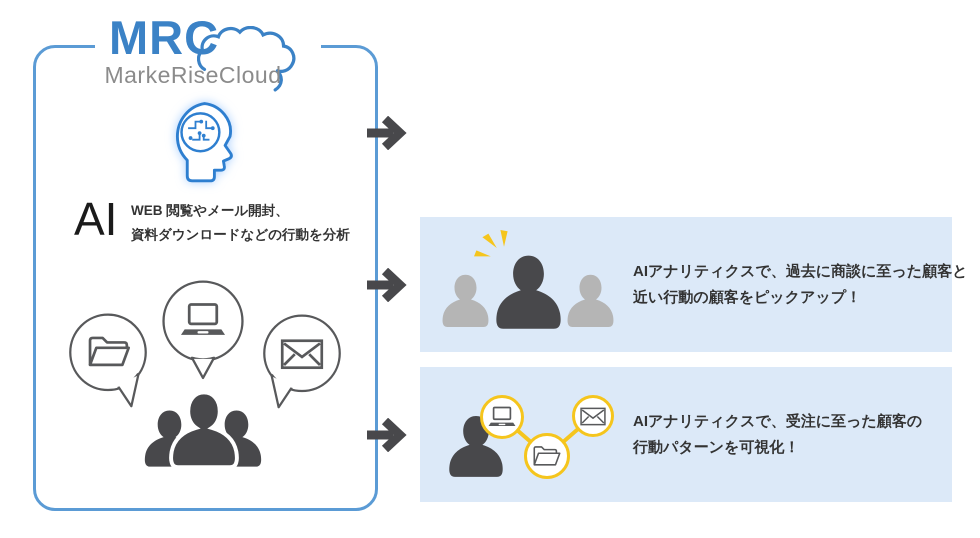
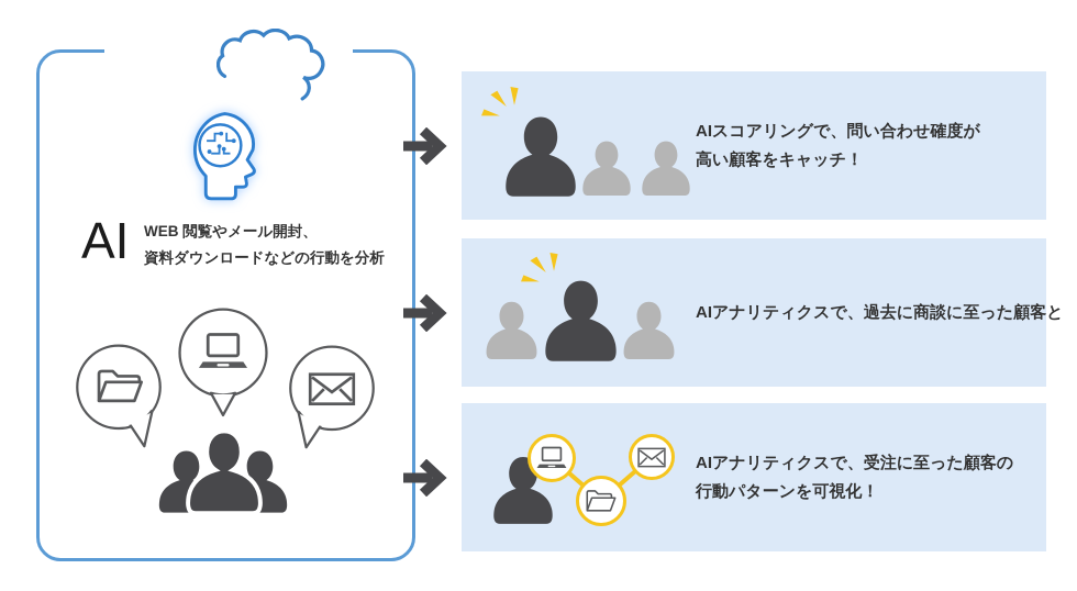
- MRC
- MarkeRiseCloud
  AI
  WEB 閲覧やメール開封、
  資料ダウンロードなどの行動を分析
+ AIスコアリングで、問い合わせ確度が
+ 高い顧客をキャッチ！
  AIアナリティクスで、過去に商談に至った顧客と
- 近い行動の顧客をピックアップ！
  AIアナリティクスで、受注に至った顧客の
  行動パターンを可視化！
